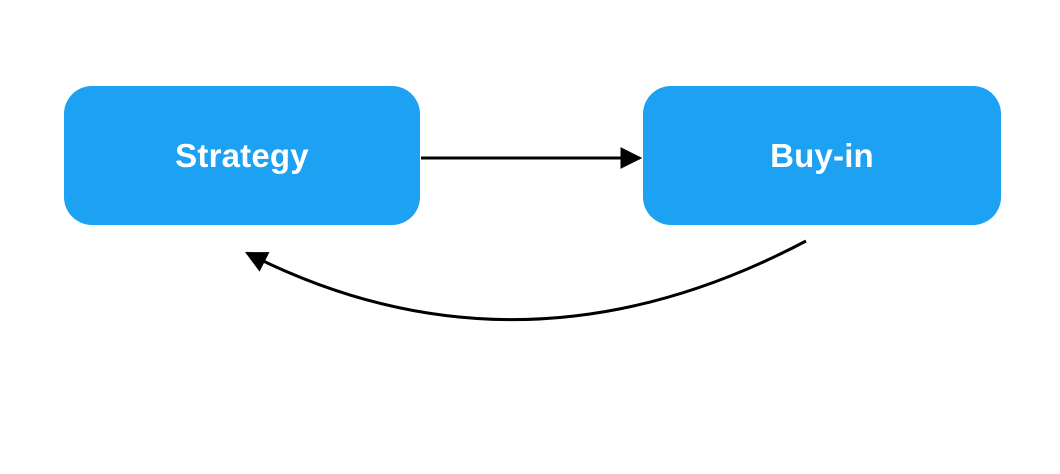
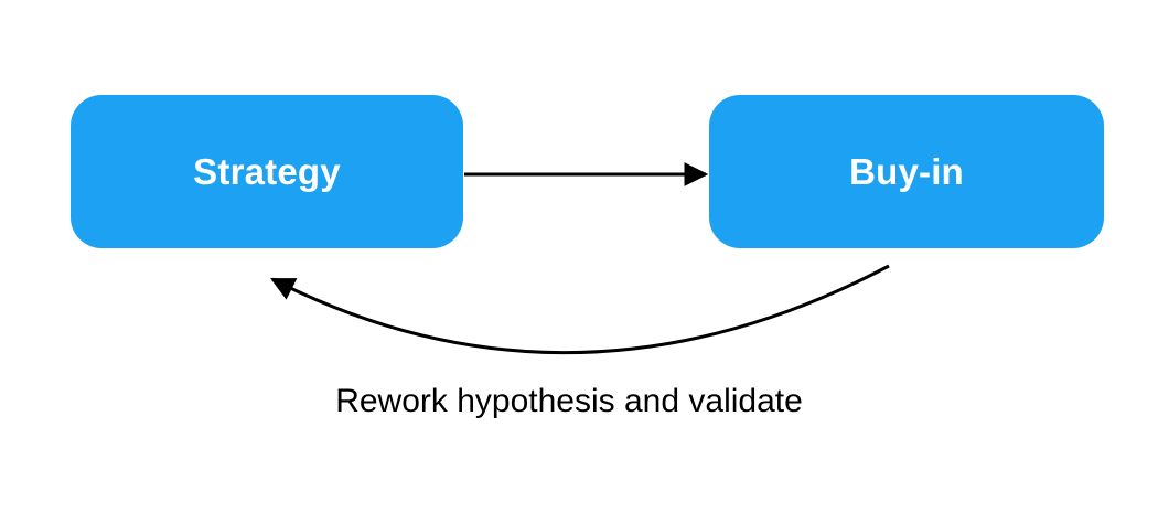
  Strategy
  Buy-in
+ Rework hypothesis and validate
